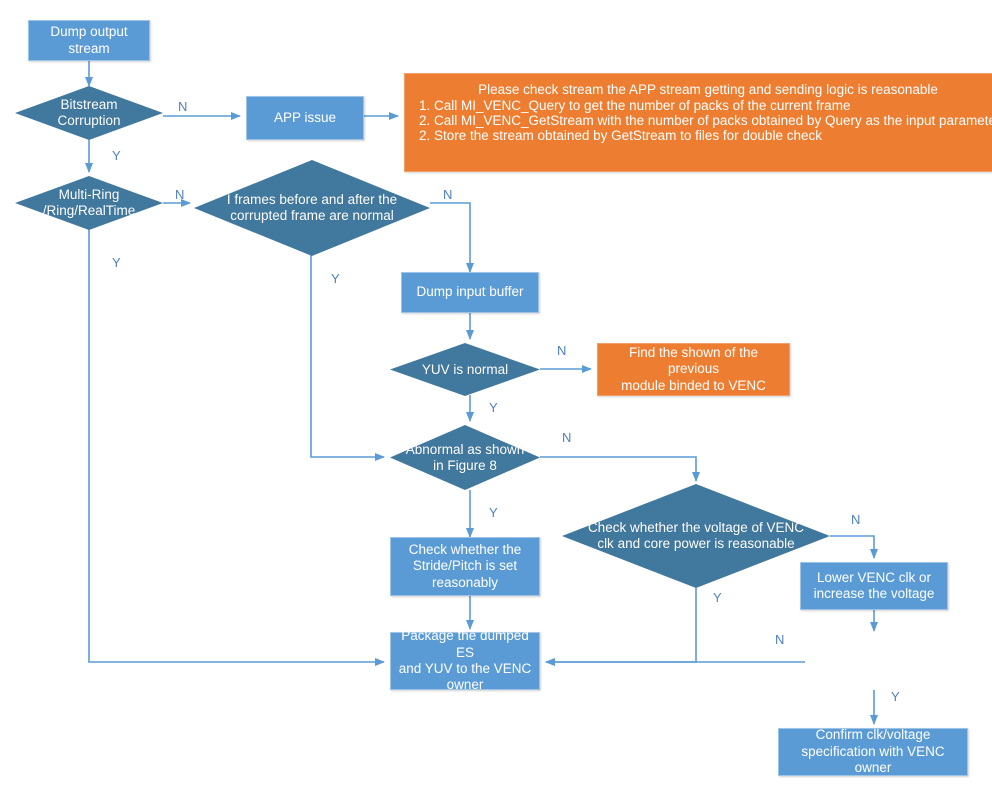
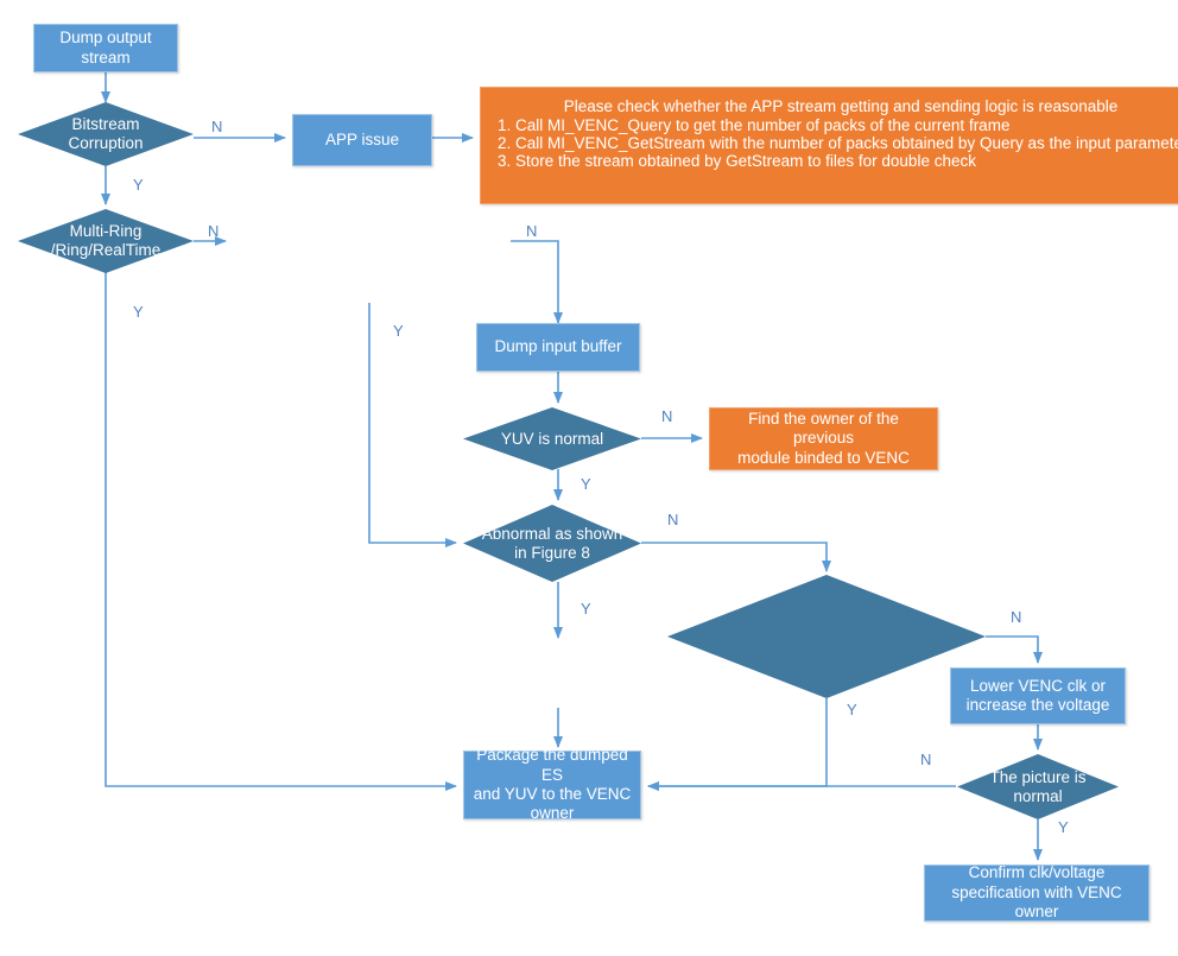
  Dump output stream
  Bitstream
  Corruption
  APP issue
- Please check stream the APP stream getting and sending logic is reasonable
+ Please check whether the APP stream getting and sending logic is reasonable
  1. Call MI_VENC_Query to get the number of packs of the current frame
  2. Call MI_VENC_GetStream with the number of packs obtained by Query as the input paramet
- 2. Store the stream obtained by GetStream to files for double check
+ 3. Store the stream obtained by GetStream to files for double check
  Multi-Ring
  /Ring/RealTime
- I frames before and after the
- corrupted frame are normal
  Dump input buffer
  YUV is normal
- Find the shown of the previous
+ Find the owner of the previous
  module binded to VENC
  Abnormal as shown
  in Figure 8
- Check whether the
- Stride/Pitch is set
- reasonably
- Check whether the voltage of VENC
- clk and core power is reasonable
  Lower VENC clk or
  increase the voltage
  Package the dumped ES
  and YUV to the VENC
  owner
+ The picture is
+ normal
  Confirm clk/voltage
  specification with VENC owner
  N
  Y
  N
  Y
  N
  Y
  N
  Y
  N
  Y
  N
  Y
  N
  Y
